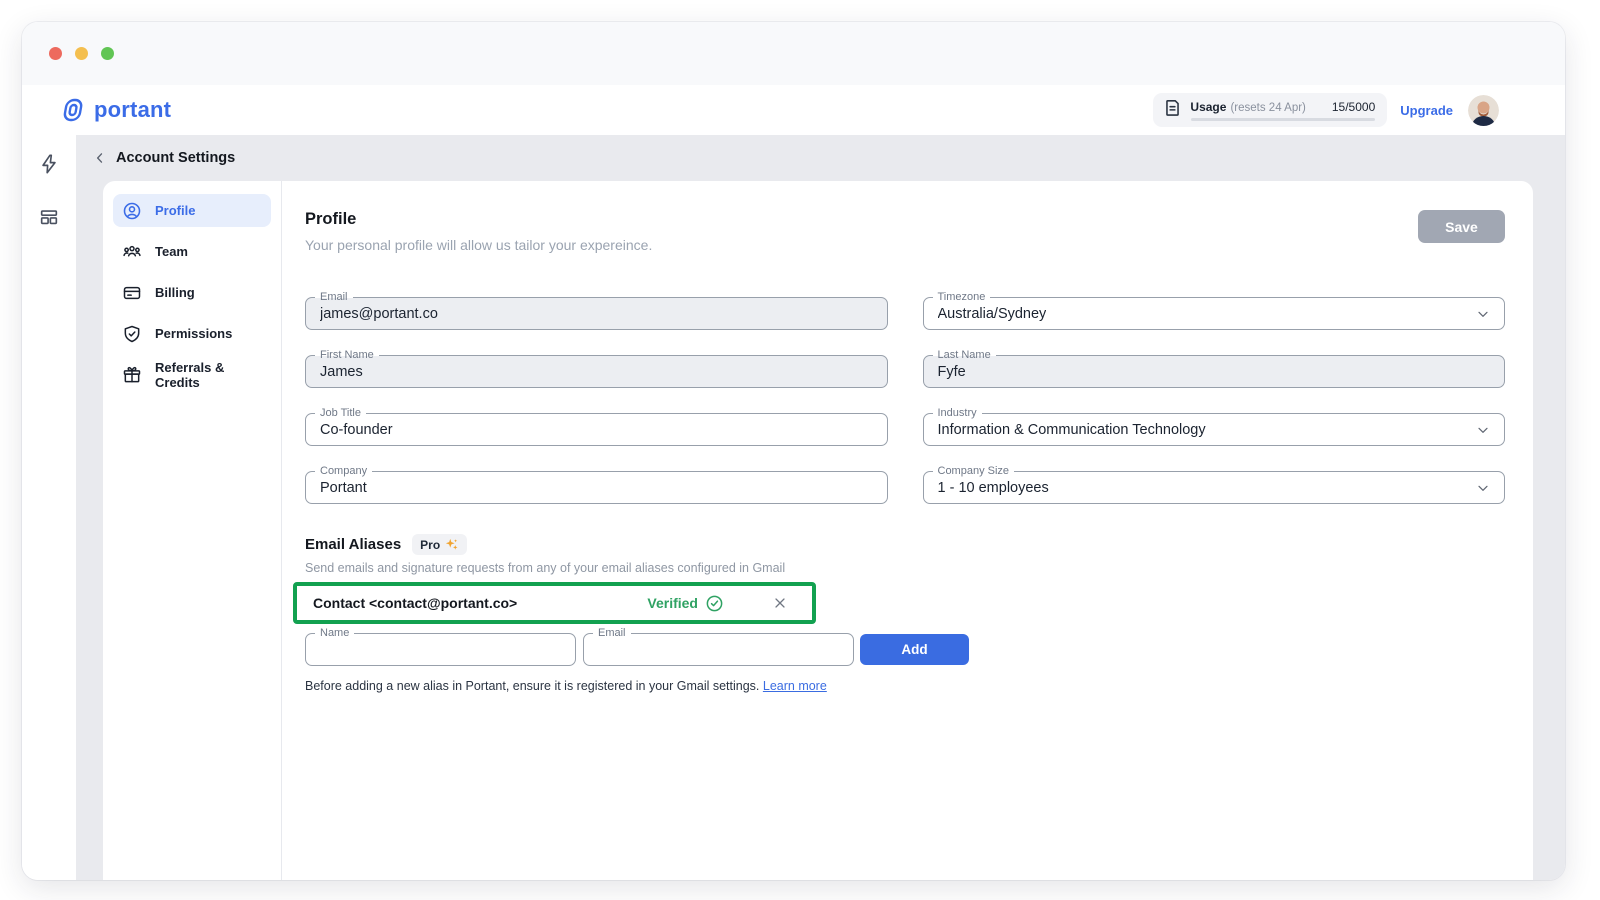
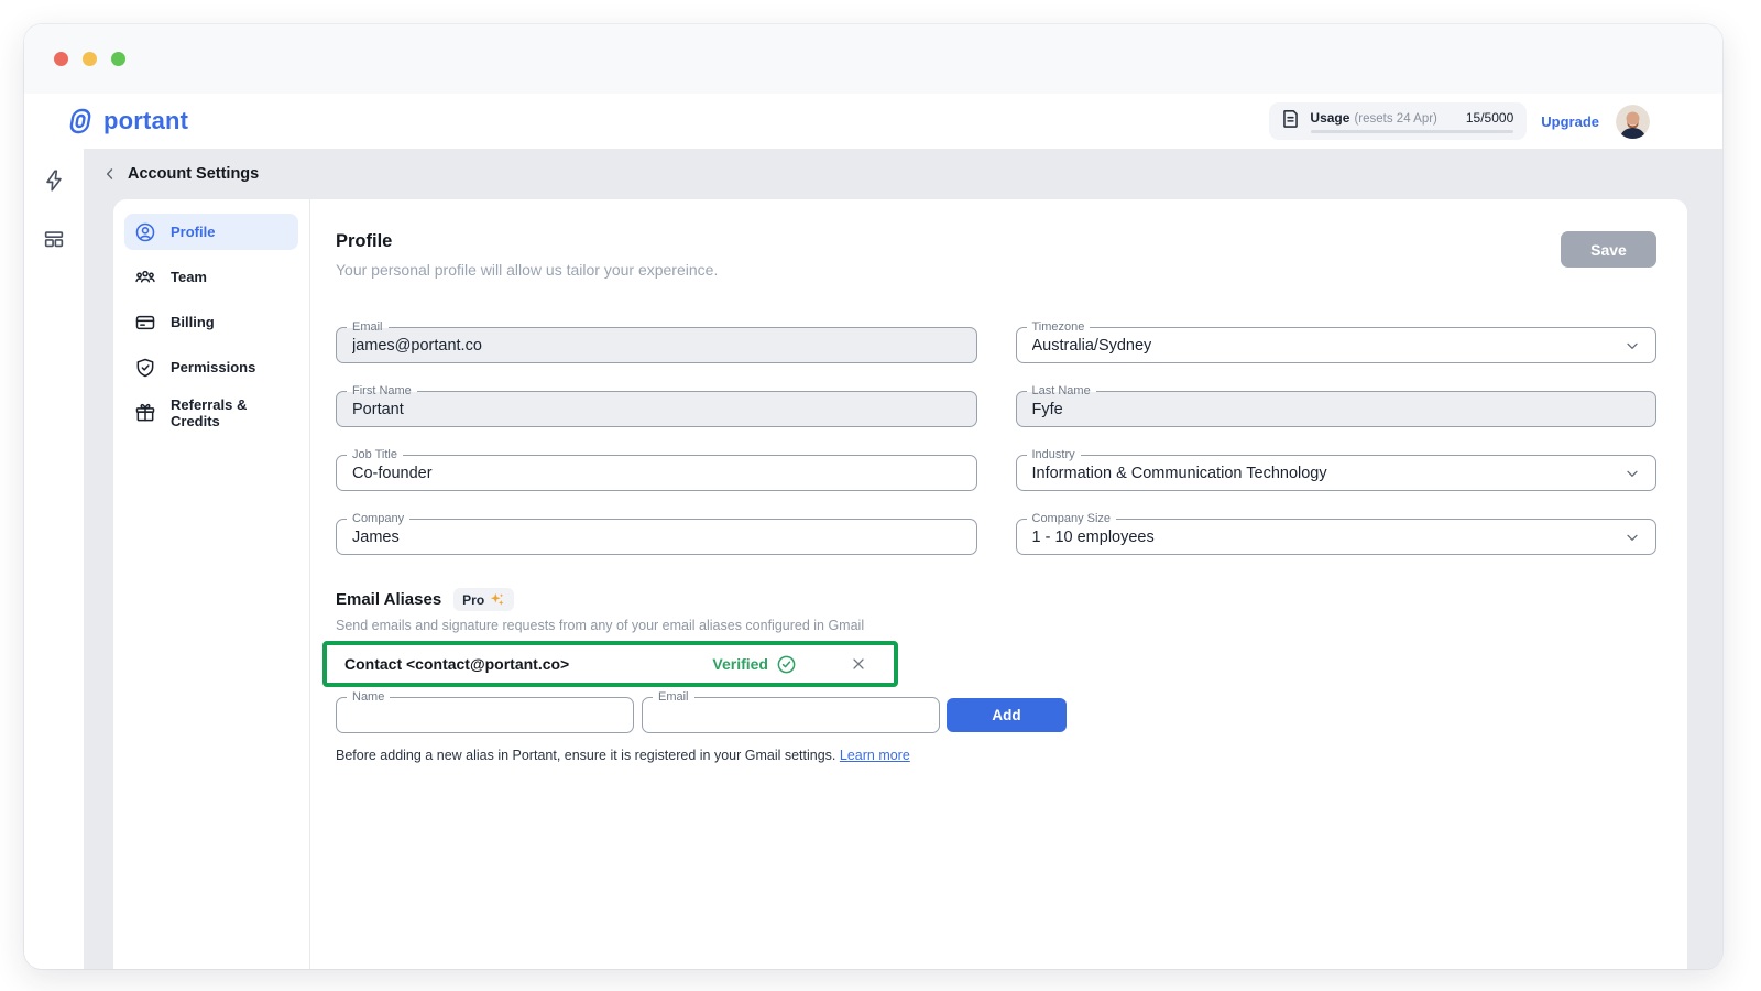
  portant
  Usage
  (resets 24 Apr)
  15/5000
  Upgrade
  Account Settings
  Profile
  Team
  Billing
  Permissions
  Referrals & Credits
  Profile
  Your personal profile will allow us tailor your expereince.
  Save
  Email
  james@portant.co
  Timezone
  Australia/Sydney
  First Name
- James
+ Portant
  Last Name
  Fyfe
  Job Title
  Co-founder
  Industry
  Information & Communication Technology
  Company
- Portant
+ James
  Company Size
  1 - 10 employees
  Email Aliases
  Pro
  Send emails and signature requests from any of your email aliases configured in Gmail
  Contact <contact@portant.co>
  Verified
  Name
  Email
  Add
  Before adding a new alias in Portant, ensure it is registered in your Gmail settings. Learn more
